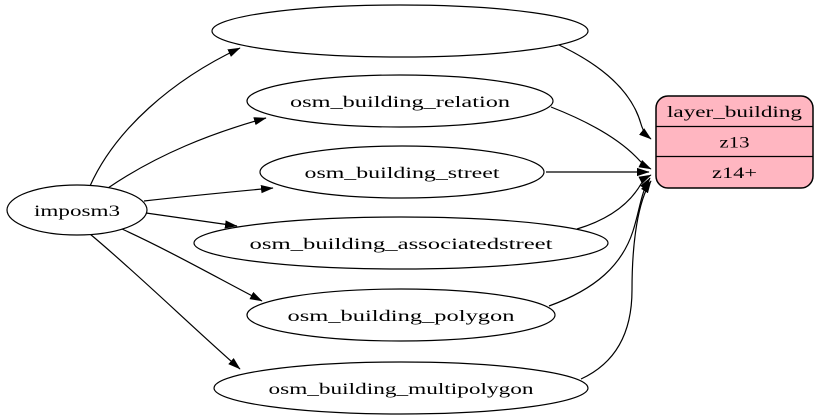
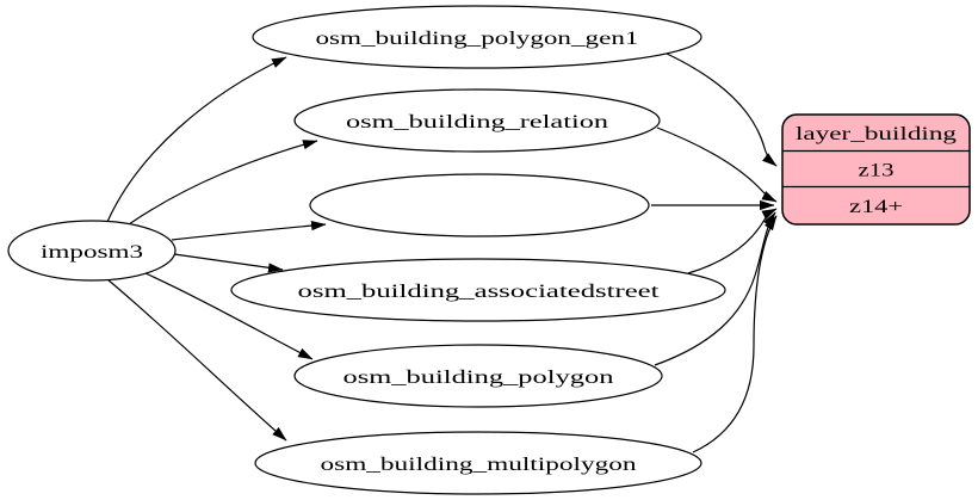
  imposm3
+ osm_building_polygon_gen1
  osm_building_relation
- osm_building_street
  osm_building_associatedstreet
  osm_building_polygon
  osm_building_multipolygon
  layer_building
  z13
  z14+
